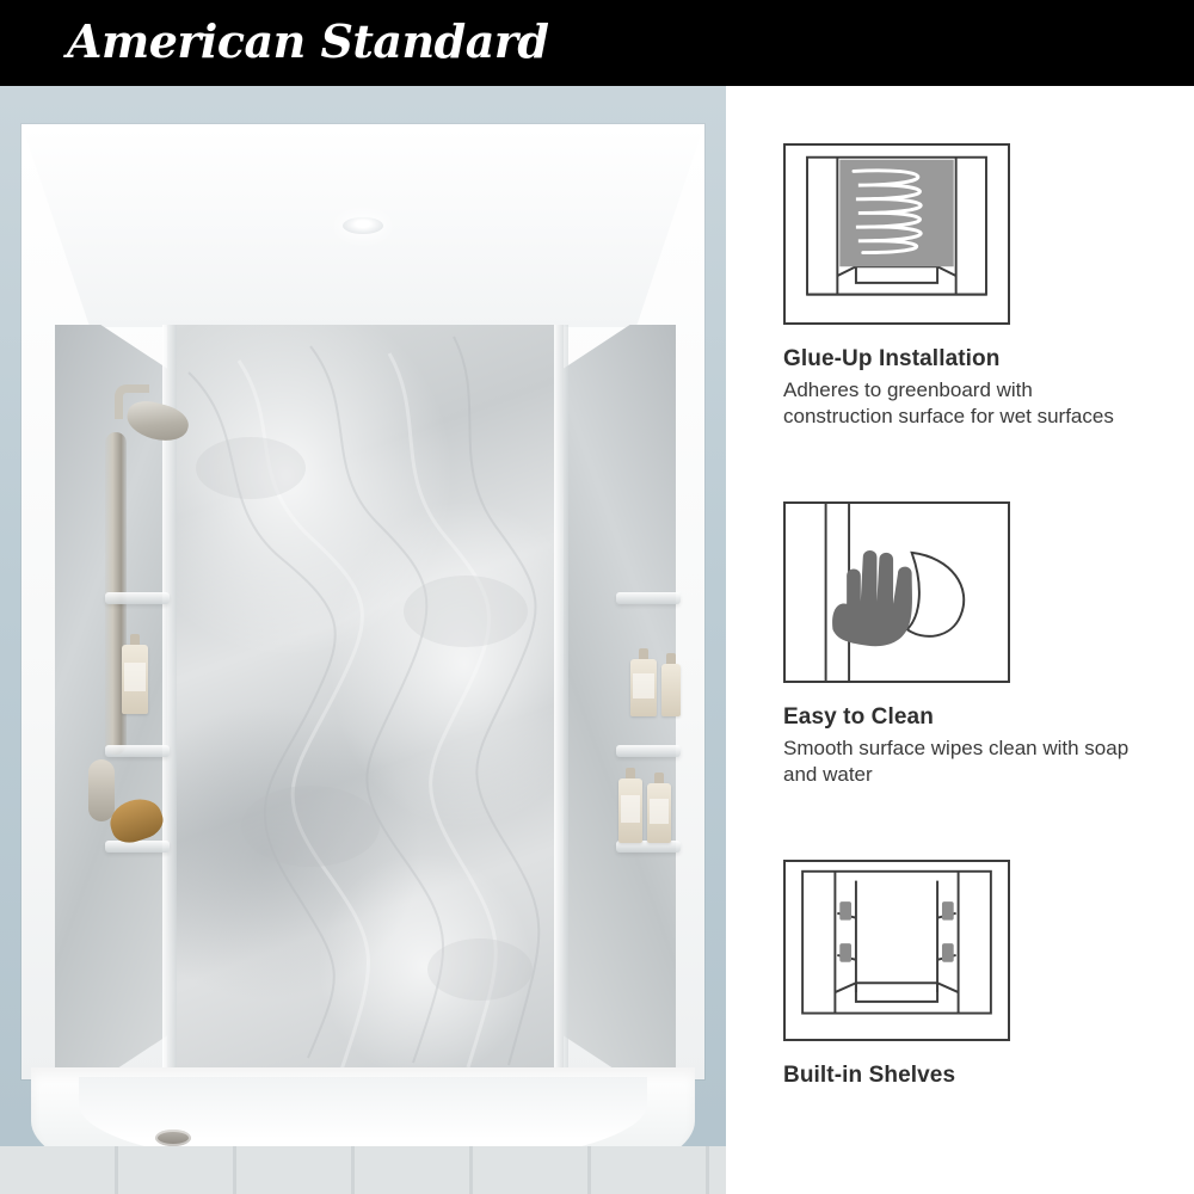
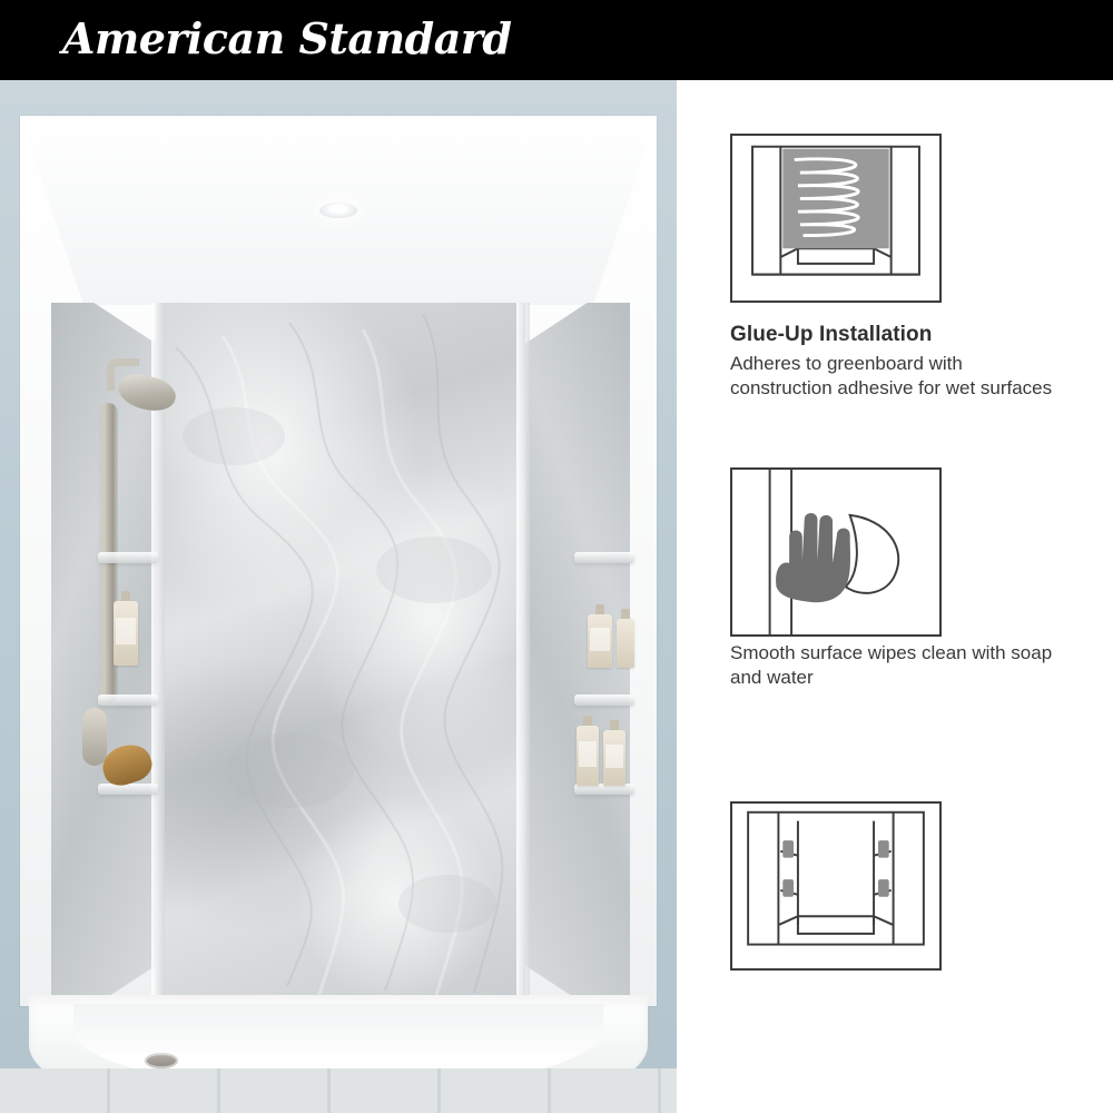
  American Standard
  Glue-Up Installation
- Adheres to greenboard with construction surface for wet surfaces
+ Adheres to greenboard with construction adhesive for wet surfaces
- Easy to Clean
  Smooth surface wipes clean with soap and water
- Built-in Shelves
